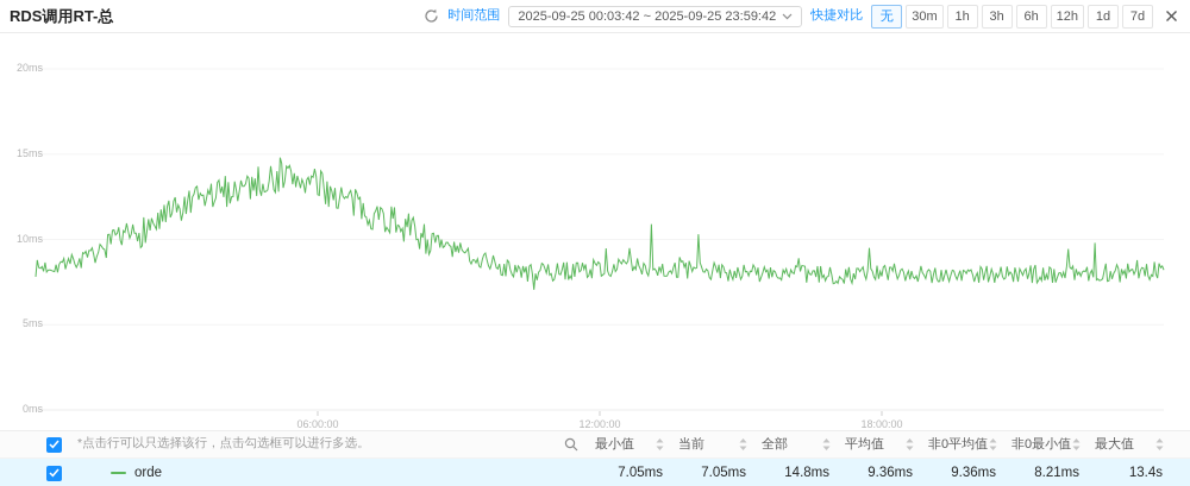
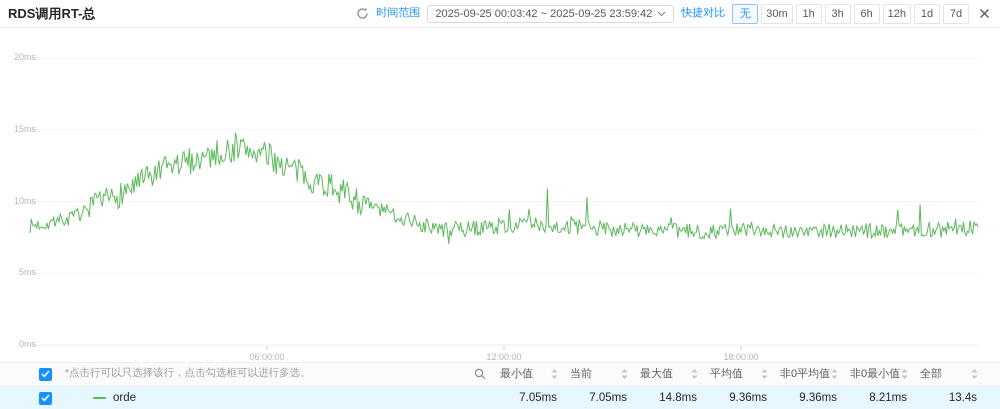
  RDS调用RT-总
  时间范围
  2025-09-25 00:03:42 ~ 2025-09-25 23:59:42
  快捷对比
  无
  30m
  1h
  3h
  6h
  12h
  1d
  7d
  0ms
  5ms
  10ms
  15ms
  20ms
  06:00:00
  12:00:00
  18:00:00
  *点击行可以只选择该行，点击勾选框可以进行多选。
  最小值
  当前
- 全部
+ 最大值
  平均值
  非0平均值
  非0最小值
- 最大值
+ 全部
  orde
  7.05ms
  7.05ms
  14.8ms
  9.36ms
  9.36ms
  8.21ms
  13.4s
